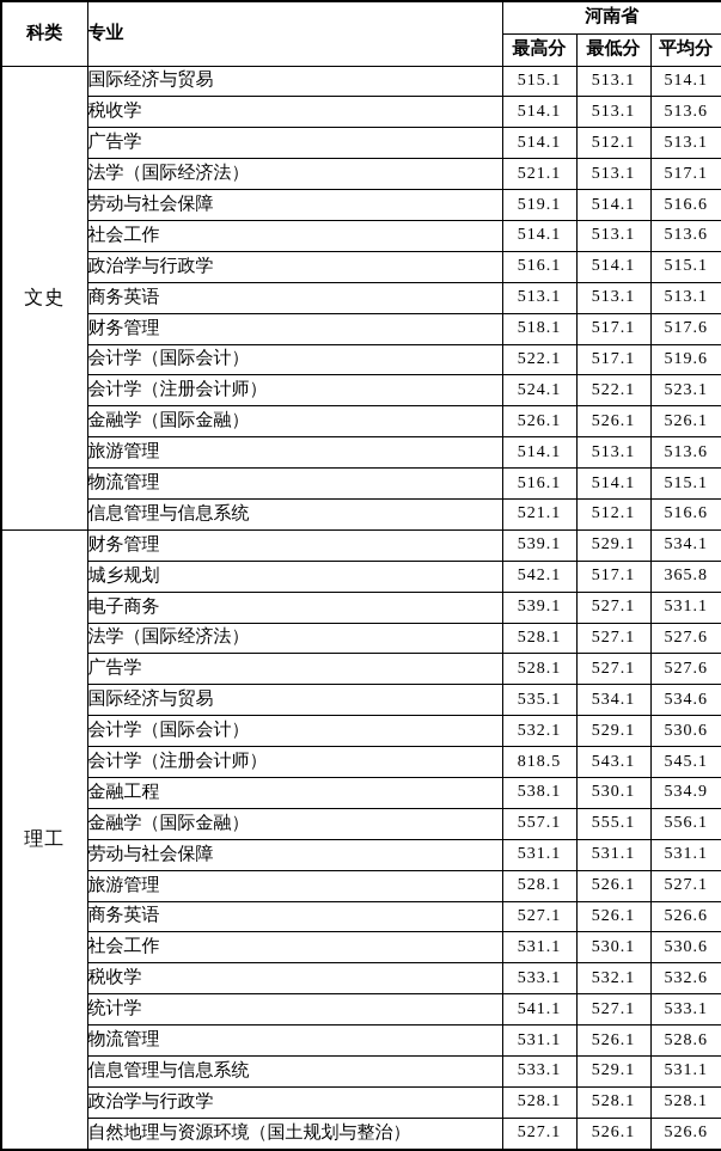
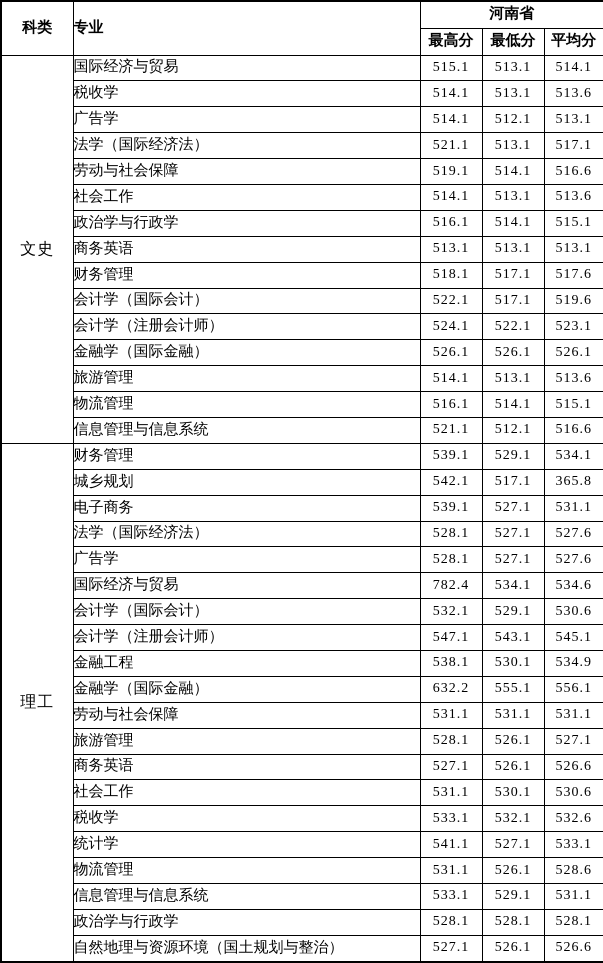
  科类	专业	河南省
  最高分	最低分	平均分
  文史	国际经济与贸易	515.1	513.1	514.1
  税收学	514.1	513.1	513.6
  广告学	514.1	512.1	513.1
  法学（国际经济法）	521.1	513.1	517.1
  劳动与社会保障	519.1	514.1	516.6
  社会工作	514.1	513.1	513.6
  政治学与行政学	516.1	514.1	515.1
  商务英语	513.1	513.1	513.1
  财务管理	518.1	517.1	517.6
  会计学（国际会计）	522.1	517.1	519.6
  会计学（注册会计师）	524.1	522.1	523.1
  金融学（国际金融）	526.1	526.1	526.1
  旅游管理	514.1	513.1	513.6
  物流管理	516.1	514.1	515.1
  信息管理与信息系统	521.1	512.1	516.6
  理工	财务管理	539.1	529.1	534.1
  城乡规划	542.1	517.1	365.8
  电子商务	539.1	527.1	531.1
  法学（国际经济法）	528.1	527.1	527.6
  广告学	528.1	527.1	527.6
- 国际经济与贸易	535.1	534.1	534.6
+ 国际经济与贸易	782.4	534.1	534.6
  会计学（国际会计）	532.1	529.1	530.6
- 会计学（注册会计师）	818.5	543.1	545.1
+ 会计学（注册会计师）	547.1	543.1	545.1
  金融工程	538.1	530.1	534.9
- 金融学（国际金融）	557.1	555.1	556.1
+ 金融学（国际金融）	632.2	555.1	556.1
  劳动与社会保障	531.1	531.1	531.1
  旅游管理	528.1	526.1	527.1
  商务英语	527.1	526.1	526.6
  社会工作	531.1	530.1	530.6
  税收学	533.1	532.1	532.6
  统计学	541.1	527.1	533.1
  物流管理	531.1	526.1	528.6
  信息管理与信息系统	533.1	529.1	531.1
  政治学与行政学	528.1	528.1	528.1
  自然地理与资源环境（国土规划与整治）	527.1	526.1	526.6
